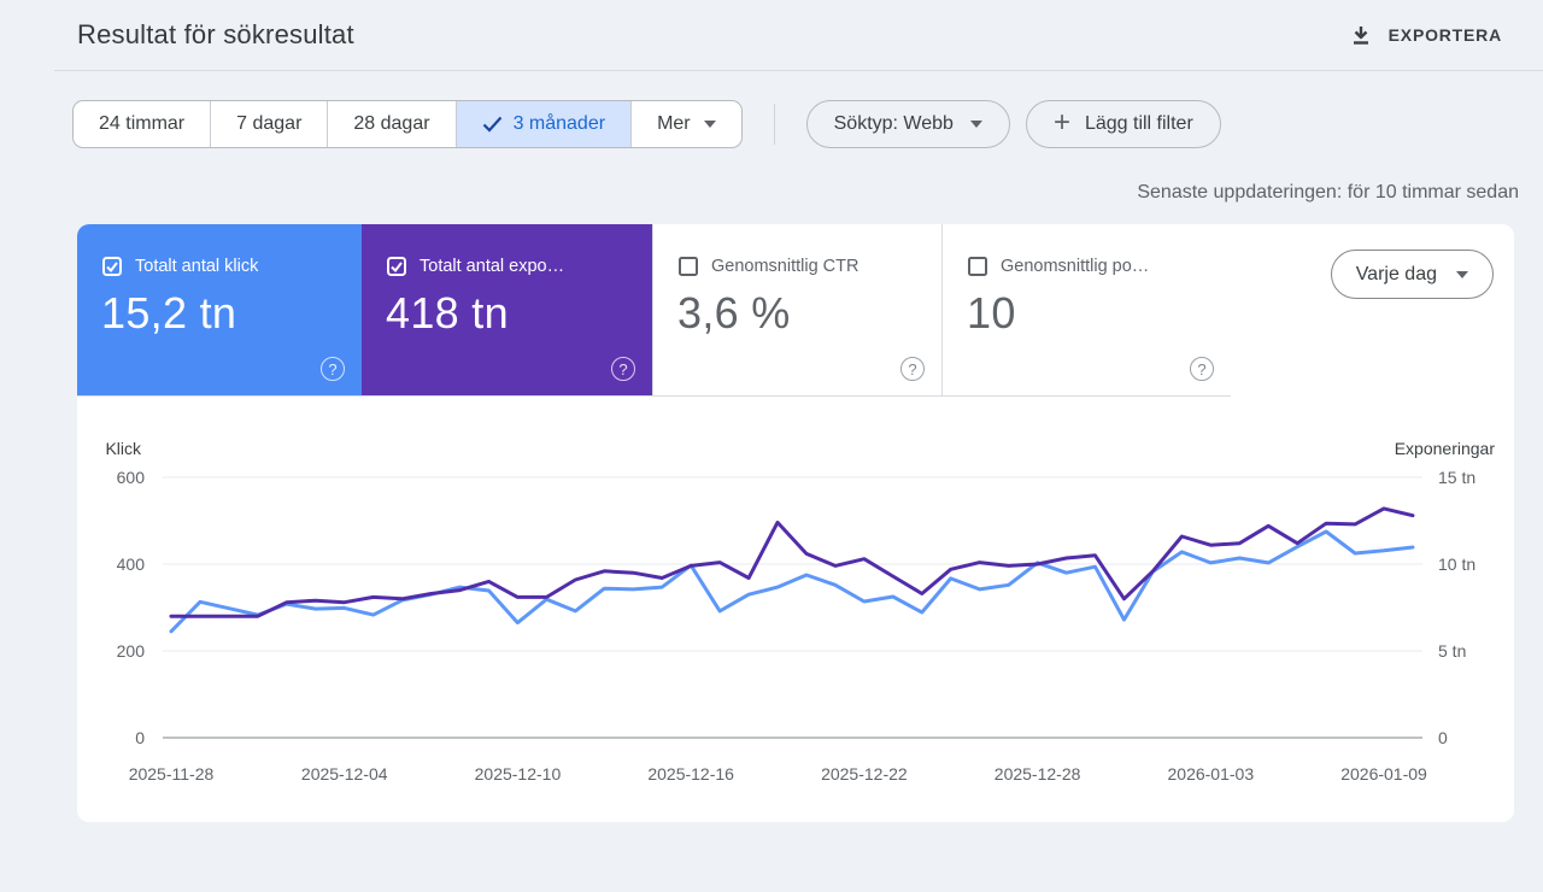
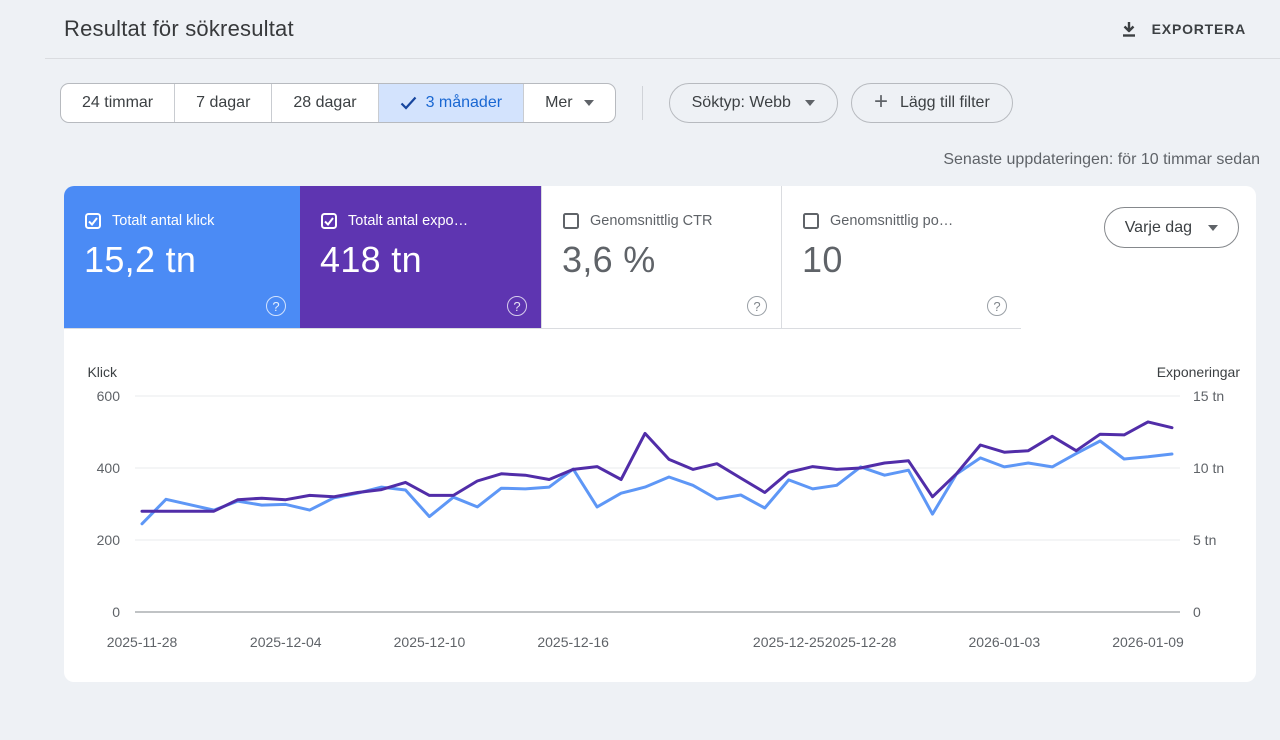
  Resultat för sökresultat
  EXPORTERA
  24 timmar
  7 dagar
  28 dagar
  3 månader
  Mer
  Söktyp: Webb
  +
  Lägg till filter
  Senaste uppdateringen: för 10 timmar sedan
  Totalt antal klick
  15,2 tn
  ?
  Totalt antal expo…
  418 tn
  ?
  Genomsnittlig CTR
  3,6 %
  ?
  Genomsnittlig po…
  10
  ?
  Varje dag
  Klick
  Exponeringar
  0
  200
  400
  600
  0
  5 tn
  10 tn
  15 tn
  2025-11-28
  2025-12-04
  2025-12-10
  2025-12-16
- 2025-12-22
+ 2025-12-25
  2025-12-28
  2026-01-03
  2026-01-09
